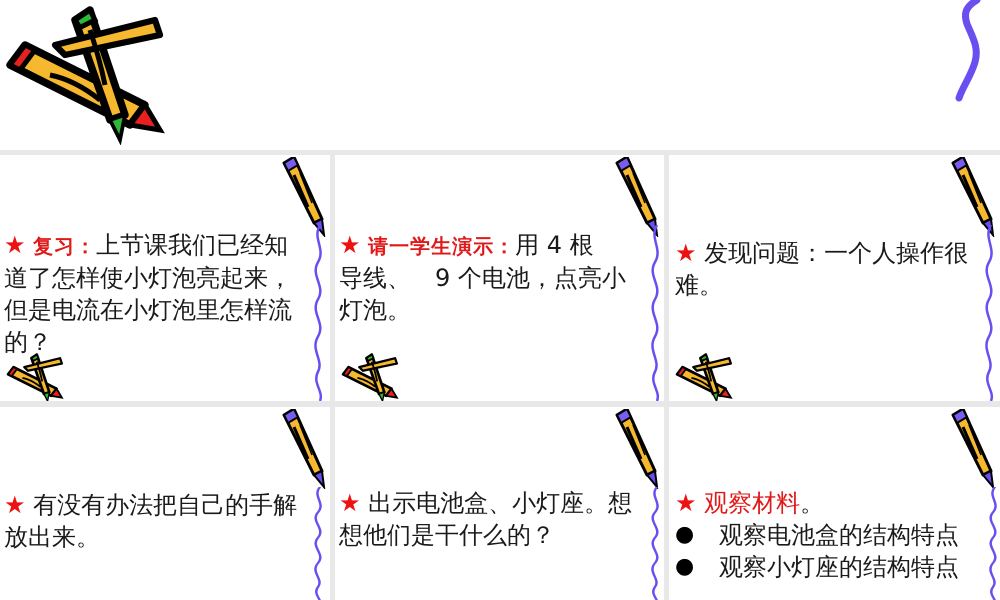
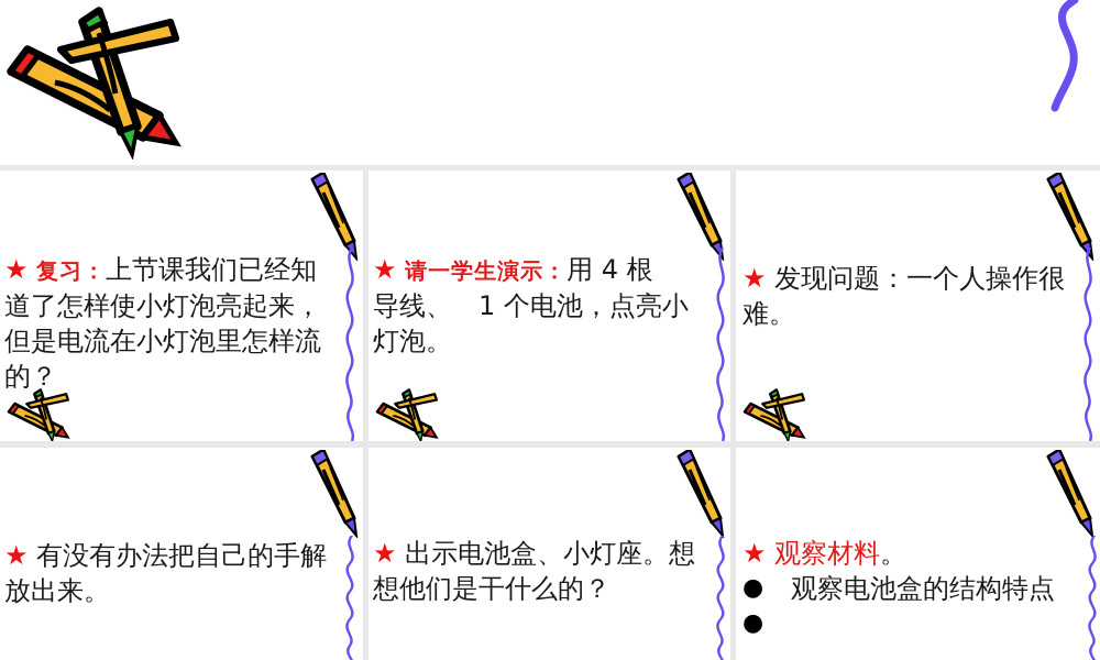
  ★ 复习：上节课我们已经知道了怎样使小灯泡亮起来，但是电流在小灯泡里怎样流的？
  ★ 请一学生演示：用 4 根
- 导线、 9 个电池，点亮小灯泡。
+ 导线、 1 个电池，点亮小灯泡。
  ★ 发现问题：一个人操作很难。
  ★ 有没有办法把自己的手解放出来。
  ★ 出示电池盒、小灯座。想想他们是干什么的？
  ★ 观察材料。
  ●
  观察电池盒的结构特点
  ●
- 观察小灯座的结构特点
